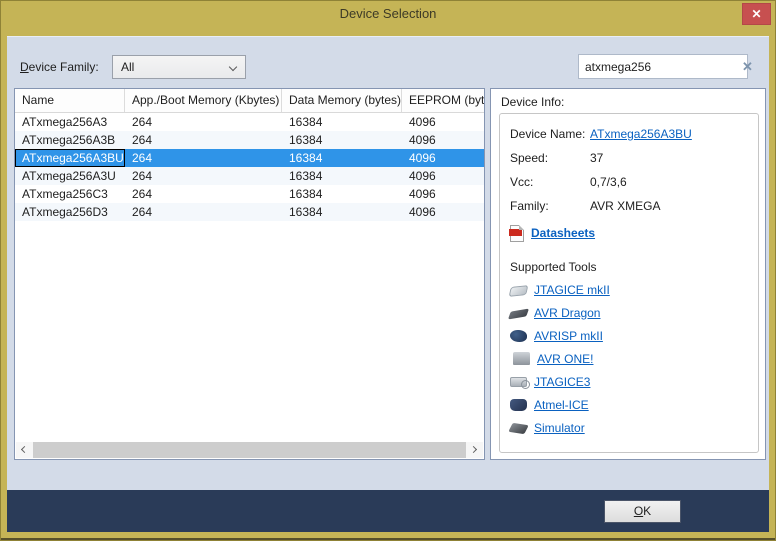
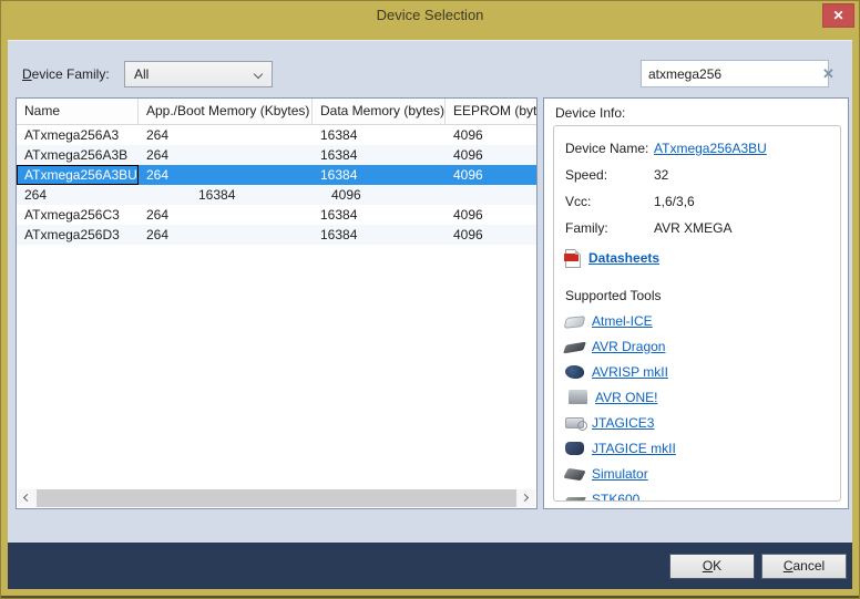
  Device Selection
  ✕
  Device Family:
  All
  atxmega256
  ✕
  Name
  App./Boot Memory (Kbytes)
  Data Memory (bytes)
  EEPROM (byt
  ATxmega256A3
  264
  16384
  4096
  ATxmega256A3B
  264
  16384
  4096
  ATxmega256A3BU
  264
  16384
  4096
- ATxmega256A3U
  264
  16384
  4096
  ATxmega256C3
  264
  16384
  4096
  ATxmega256D3
  264
  16384
  4096
  Device Info:
  Device Name:
  ATxmega256A3BU
  Speed:
- 37
+ 32
  Vcc:
- 0,7/3,6
+ 1,6/3,6
  Family:
  AVR XMEGA
  Datasheets
  Supported Tools
- JTAGICE mkII
+ Atmel-ICE
  AVR Dragon
  AVRISP mkII
  AVR ONE!
  JTAGICE3
- Atmel-ICE
+ JTAGICE mkII
  Simulator
+ STK600
  OK
+ Cancel
